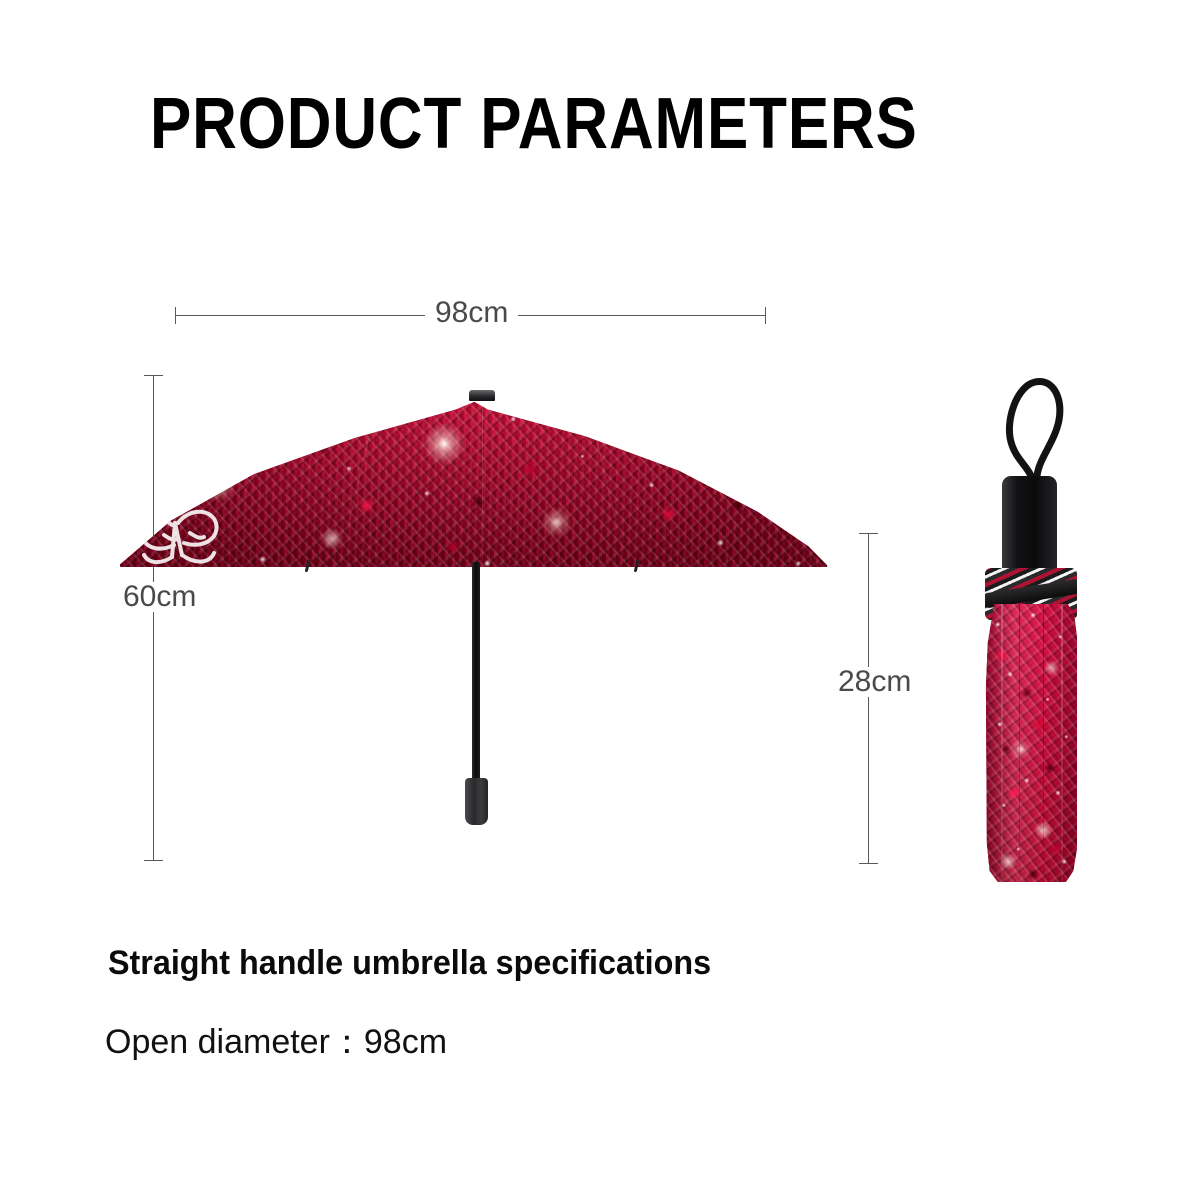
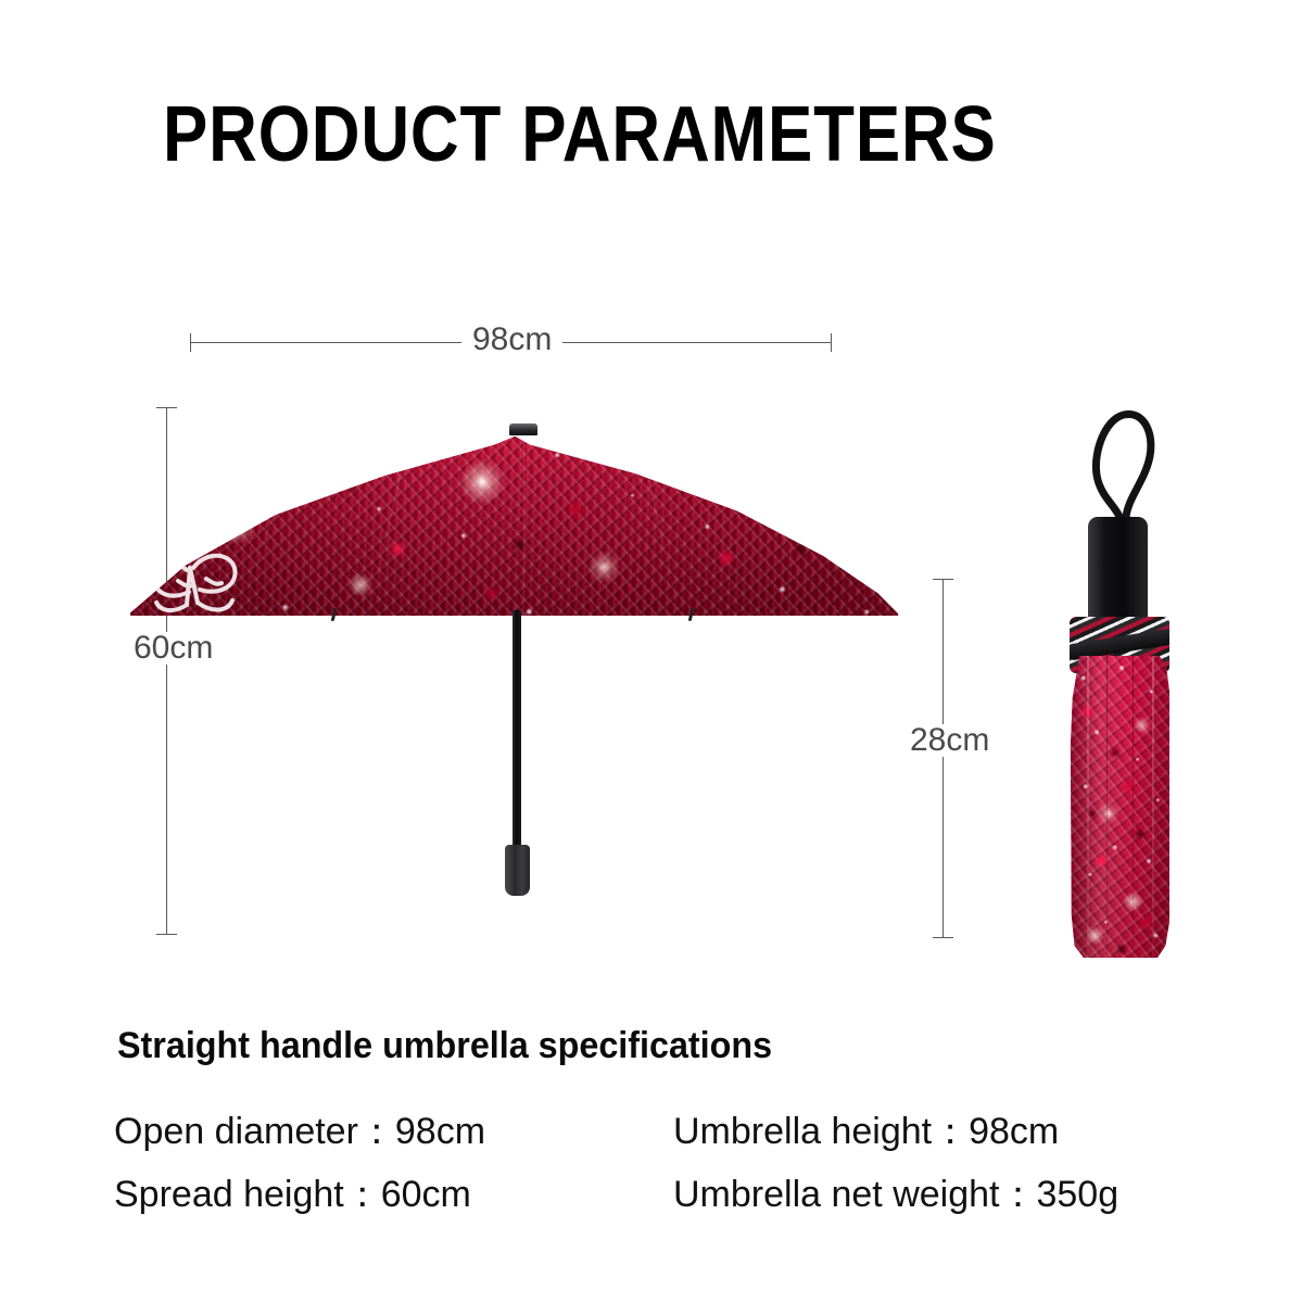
  PRODUCT PARAMETERS
  98cm
  60cm
  28cm
  Straight handle umbrella specifications
  Open diameter：98cm
+ Umbrella height：98cm
+ Spread height：60cm
+ Umbrella net weight：350g
